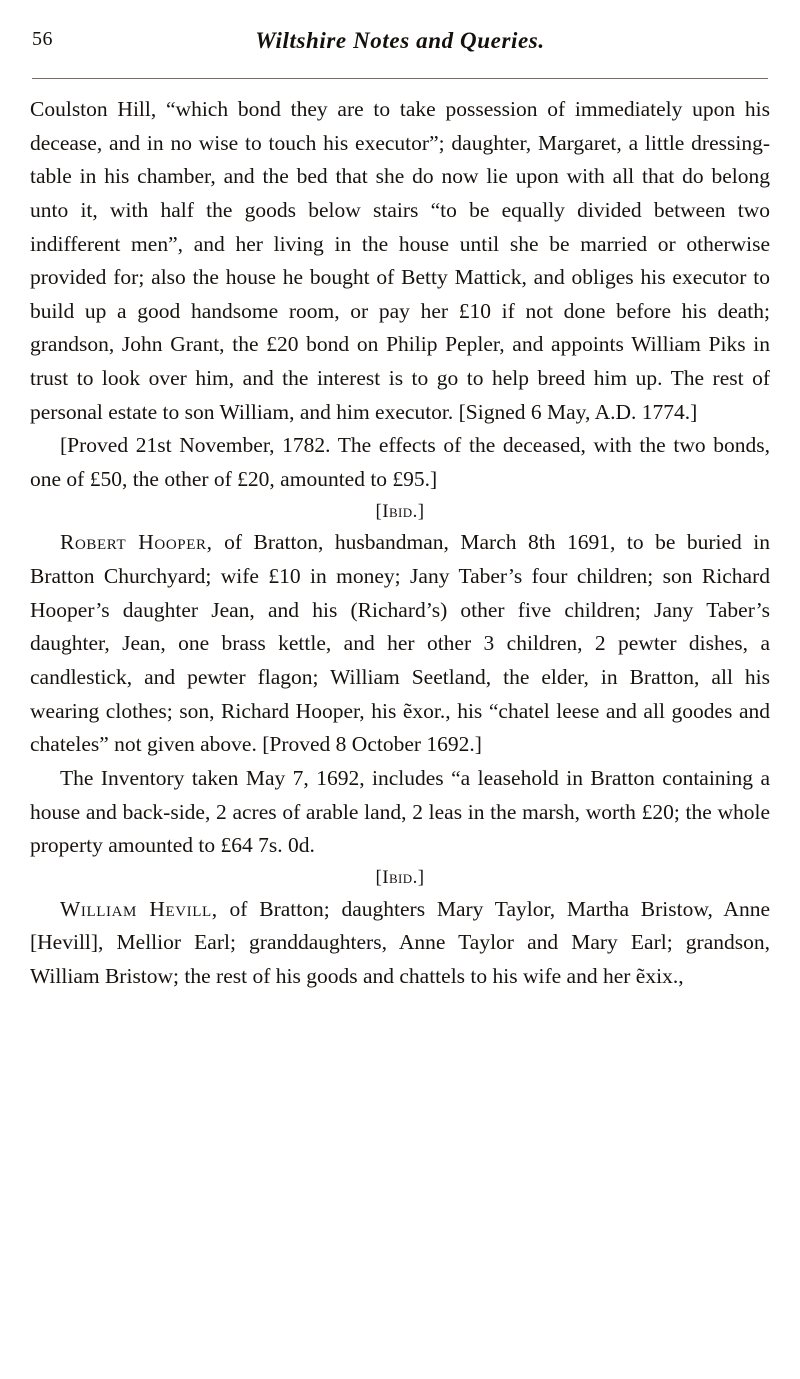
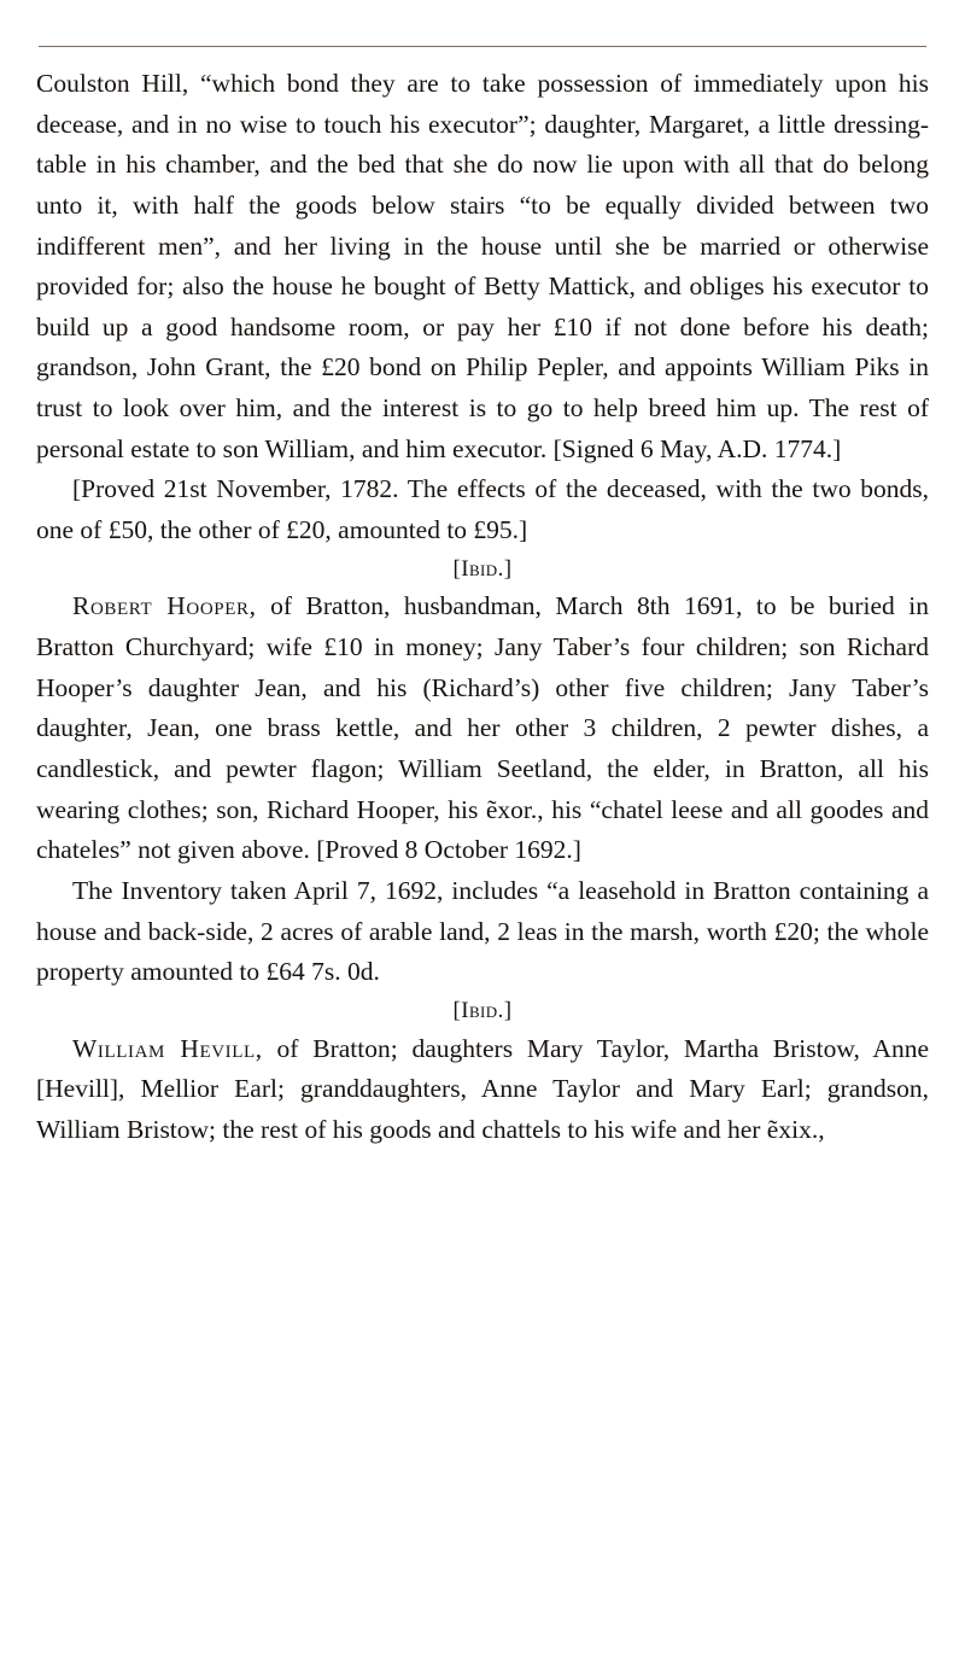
- 56
- Wiltshire Notes and Queries.
  Coulston Hill, “which bond they are to take possession of immediately upon his decease, and in no wise to touch his executor”; daughter, Margaret, a little dressing-table in his chamber, and the bed that she do now lie upon with all that do belong unto it, with half the goods below stairs “to be equally divided between two indifferent men”, and her living in the house until she be married or otherwise provided for; also the house he bought of Betty Mattick, and obliges his executor to build up a good handsome room, or pay her £10 if not done before his death; grandson, John Grant, the £20 bond on Philip Pepler, and appoints William Piks in trust to look over him, and the interest is to go to help breed him up. The rest of personal estate to son William, and him executor. [Signed 6 May, A.D. 1774.]
  [Proved 21st November, 1782. The effects of the deceased, with the two bonds, one of £50, the other of £20, amounted to £95.]
  [Ibid.]
  Robert Hooper, of Bratton, husbandman, March 8th 1691, to be buried in Bratton Churchyard; wife £10 in money; Jany Taber’s four children; son Richard Hooper’s daughter Jean, and his (Richard’s) other five children; Jany Taber’s daughter, Jean, one brass kettle, and her other 3 children, 2 pewter dishes, a candlestick, and pewter flagon; William Seetland, the elder, in Bratton, all his wearing clothes; son, Richard Hooper, his ẽxor., his “chatel leese and all goodes and chateles” not given above. [Proved 8 October 1692.]
- The Inventory taken May 7, 1692, includes “a leasehold in Bratton containing a house and back-side, 2 acres of arable land, 2 leas in the marsh, worth £20; the whole property amounted to £64 7s. 0d.
+ The Inventory taken April 7, 1692, includes “a leasehold in Bratton containing a house and back-side, 2 acres of arable land, 2 leas in the marsh, worth £20; the whole property amounted to £64 7s. 0d.
  [Ibid.]
  William Hevill, of Bratton; daughters Mary Taylor, Martha Bristow, Anne [Hevill], Mellior Earl; granddaughters, Anne Taylor and Mary Earl; grandson, William Bristow; the rest of his goods and chattels to his wife and her ẽxix.,
